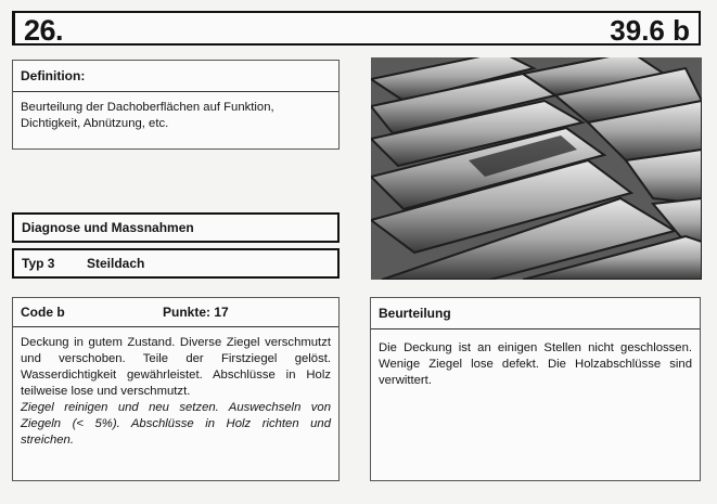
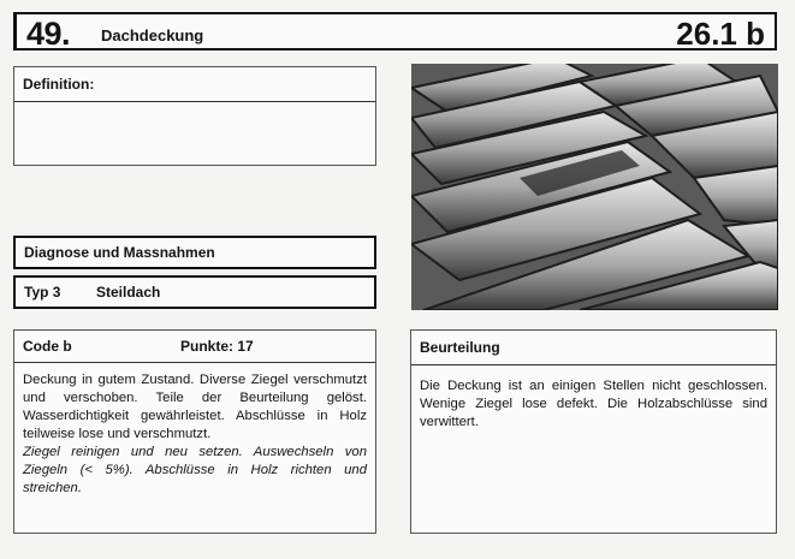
- 26.
+ 49.
+ Dachdeckung
- 39.6 b
+ 26.1 b
  Definition:
- Beurteilung der Dachoberflächen auf Funktion, Dichtigkeit, Abnützung, etc.
  Diagnose und Massnahmen
  Typ 3 Steildach
  Code b
  Punkte: 17
- Deckung in gutem Zustand. Diverse Ziegel verschmutzt und verschoben. Teile der Firstziegel gelöst. Wasserdichtigkeit gewährleistet. Abschlüsse in Holz teilweise lose und verschmutzt.
+ Deckung in gutem Zustand. Diverse Ziegel verschmutzt und verschoben. Teile der Beurteilung gelöst. Wasserdichtigkeit gewährleistet. Abschlüsse in Holz teilweise lose und verschmutzt.
  Ziegel reinigen und neu setzen. Auswechseln von Ziegeln (< 5%). Abschlüsse in Holz richten und streichen.
  Beurteilung
  Die Deckung ist an einigen Stellen nicht geschlossen. Wenige Ziegel lose defekt. Die Holzabschlüsse sind verwittert.
